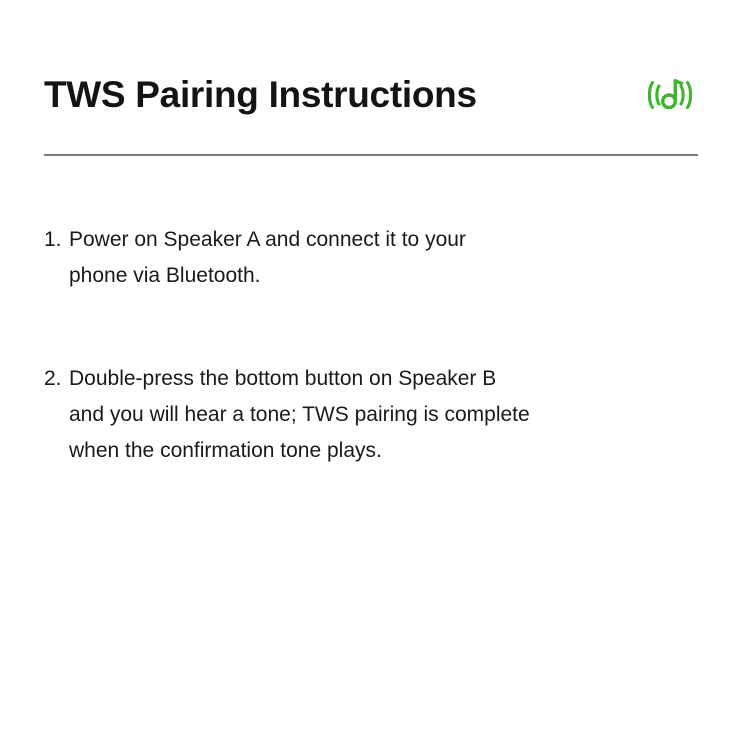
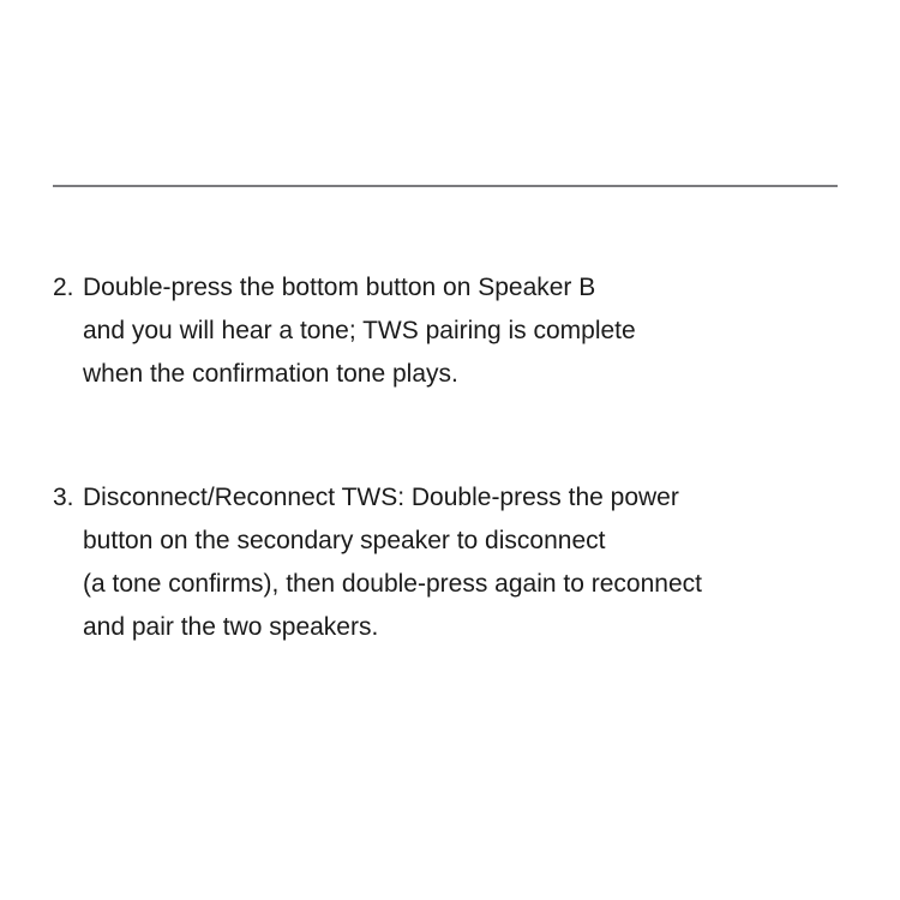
- TWS Pairing Instructions
- 1.
- Power on Speaker A and connect it to your
- phone via Bluetooth.
  2.
  Double-press the bottom button on Speaker B
  and you will hear a tone; TWS pairing is complete
  when the confirmation tone plays.
+ 3.
+ Disconnect/Reconnect TWS: Double-press the power
+ button on the secondary speaker to disconnect
+ (a tone confirms), then double-press again to reconnect
+ and pair the two speakers.
